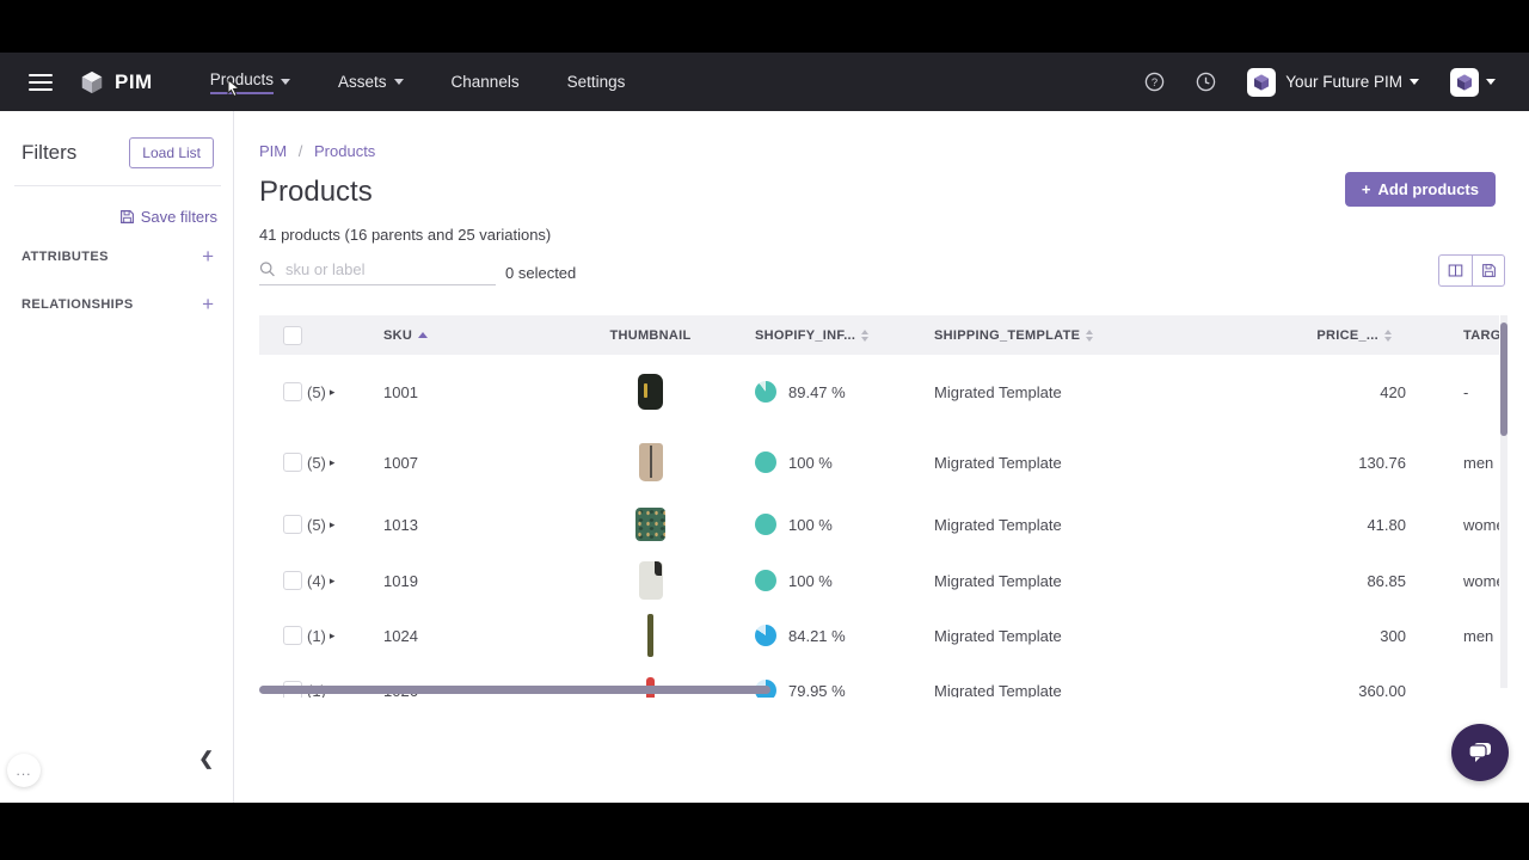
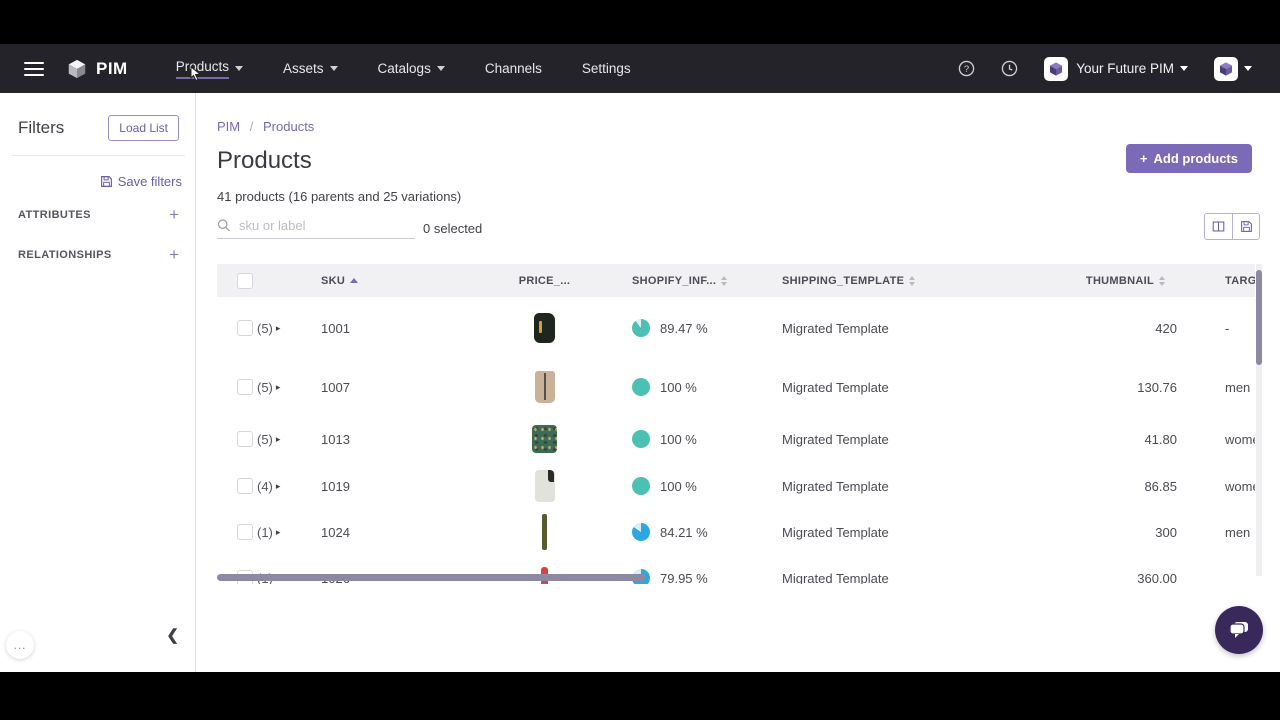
  PIM
  Products
  Assets
+ Catalogs
  Channels
  Settings
  ?
  Your Future PIM
  Filters
  Load List
  Save filters
  ATTRIBUTES
  +
  RELATIONSHIPS
  +
  ❮
  ...
  PIM / Products
  Products
  41 products (16 parents and 25 variations)
  sku or label
  0 selected
  +
  Add products
  SKU
- THUMBNAIL
+ PRICE_...
  SHOPIFY_INF...
  SHIPPING_TEMPLATE
- PRICE_...
+ THUMBNAIL
  TARG
  (5)
  ▸
  1001
  89.47 %
  Migrated Template
  420
  -
  (5)
  ▸
  1007
  100 %
  Migrated Template
  130.76
  men
  (5)
  ▸
  1013
  100 %
  Migrated Template
  41.80
  wom
  (4)
  ▸
  1019
  100 %
  Migrated Template
  86.85
  wom
  (1)
  ▸
  1024
  84.21 %
  Migrated Template
  300
  men
  79.95 %
  Migrated Template
  360.00
